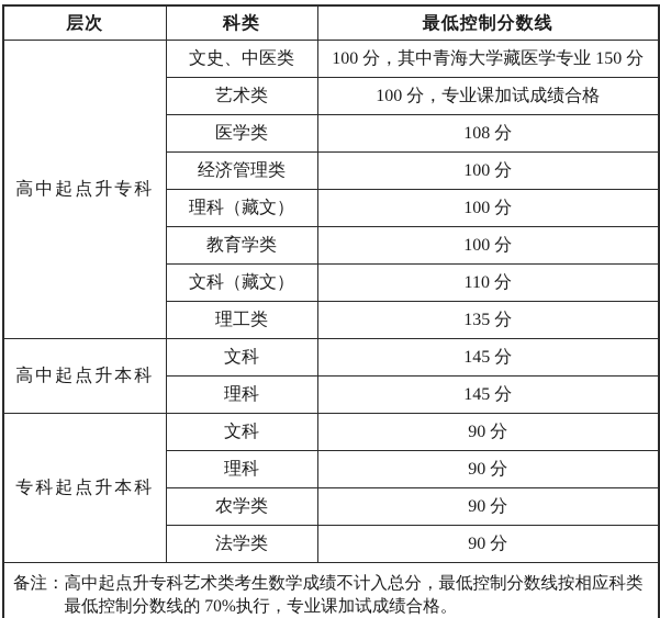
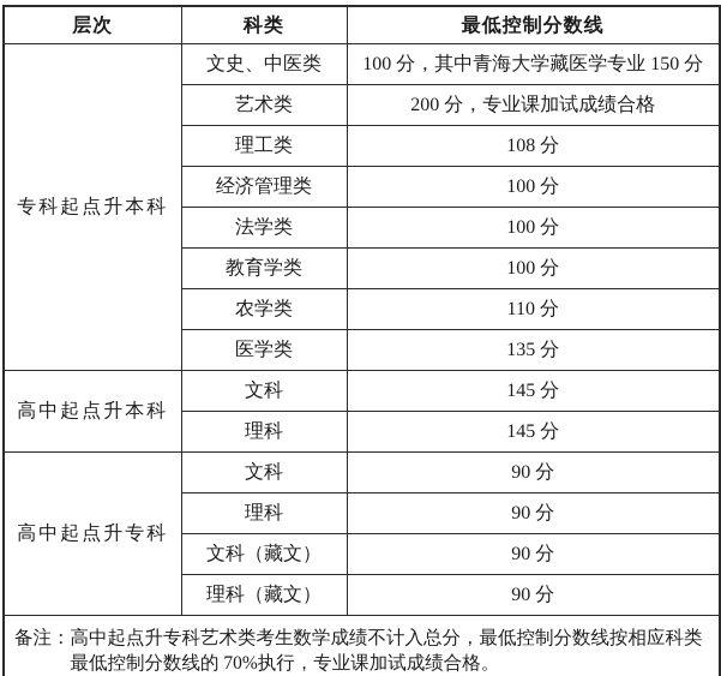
  层次	科类	最低控制分数线
- 高中起点升专科	文史、中医类	100 分，其中青海大学藏医学专业 150 分
+ 专科起点升本科	文史、中医类	100 分，其中青海大学藏医学专业 150 分
- 艺术类	100 分，专业课加试成绩合格
+ 艺术类	200 分，专业课加试成绩合格
- 医学类	108 分
+ 理工类	108 分
  经济管理类	100 分
- 理科（藏文）	100 分
+ 法学类	100 分
  教育学类	100 分
- 文科（藏文）	110 分
+ 农学类	110 分
- 理工类	135 分
+ 医学类	135 分
  高中起点升本科	文科	145 分
  理科	145 分
- 专科起点升本科	文科	90 分
+ 高中起点升专科	文科	90 分
  理科	90 分
- 农学类	90 分
+ 文科（藏文）	90 分
- 法学类	90 分
+ 理科（藏文）	90 分
  备注： 高中起点升专科艺术类考生数学成绩不计入总分，最低控制分数线按相应科类最低控制分数线的 70%执行，专业课加试成绩合格。
